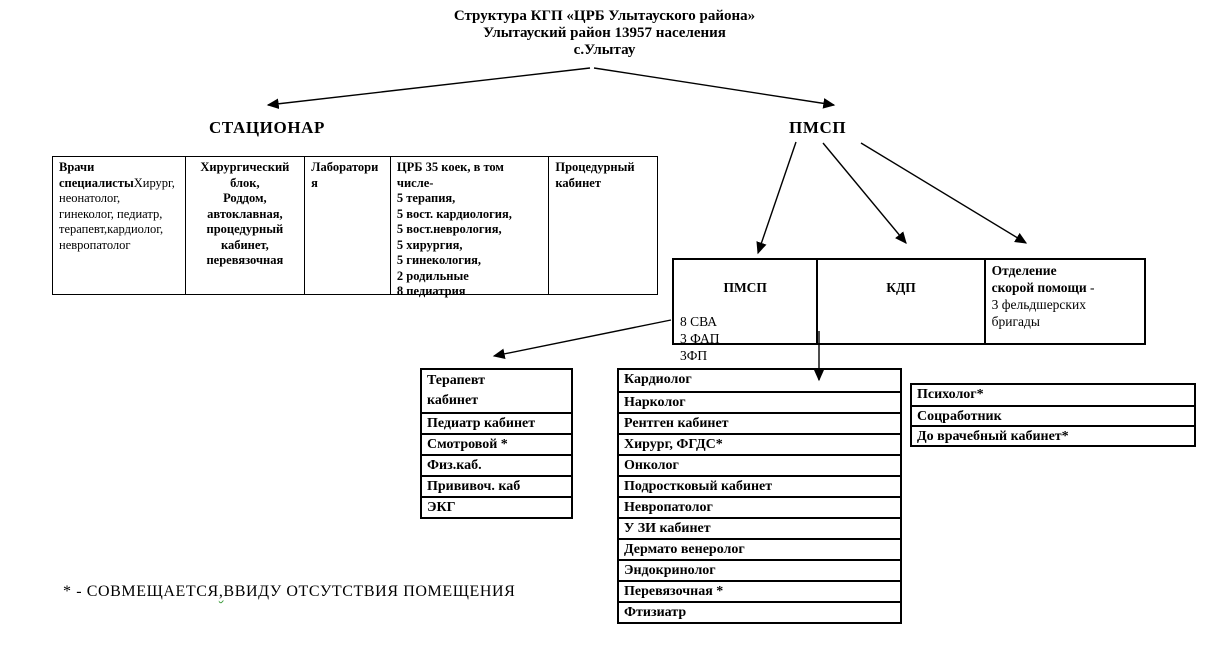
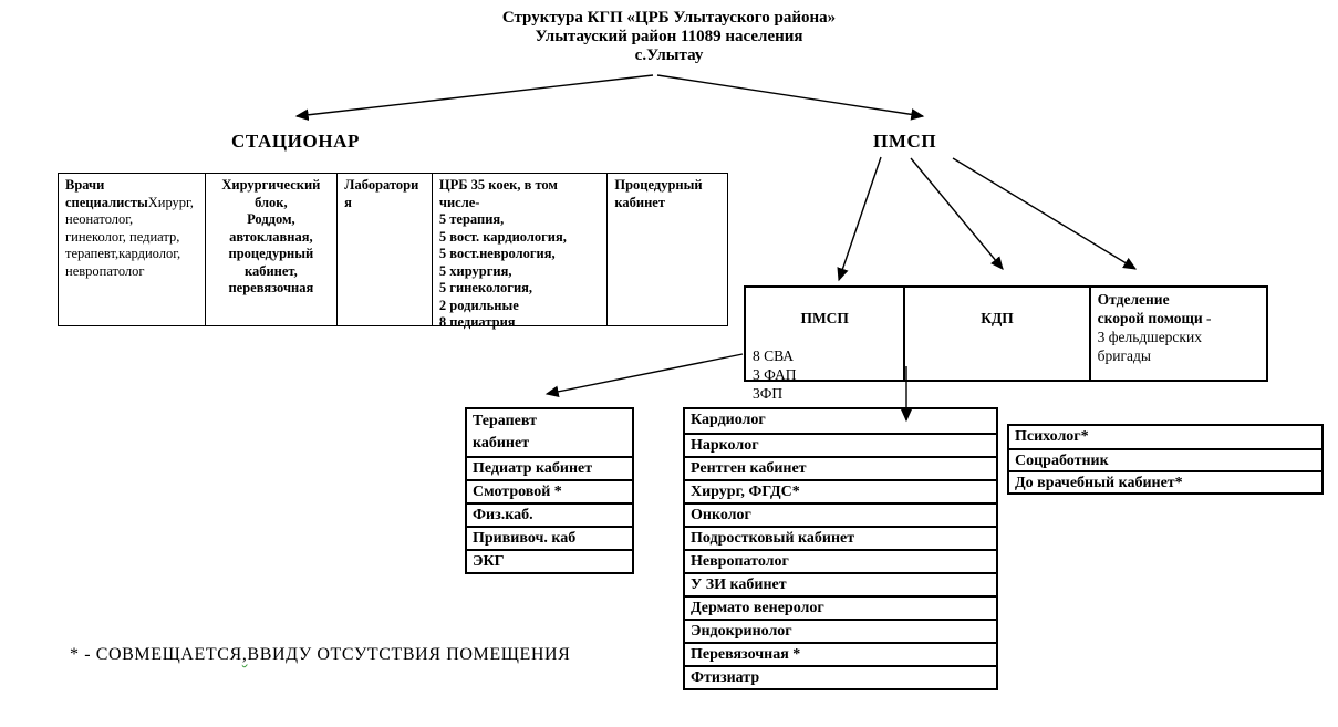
  Структура КГП «ЦРБ Улытауского района»
- Улытауский район 13957 населения
+ Улытауский район 11089 населения
  с.Улытау
  СТАЦИОНАР
  ПМСП
  Врачи
  специалистыХирург,
  неонатолог,
  гинеколог, педиатр,
  терапевт,кардиолог,
  невропатолог
  Хирургический
  блок,
  Роддом,
  автоклавная,
  процедурный
  кабинет,
  перевязочная
  Лаборатория
  ЦРБ 35 коек, в том
  числе-
  5 терапия,
  5 вост. кардиология,
  5 вост.неврология,
  5 хирургия,
  5 гинекология,
  2 родильные
  8 педиатрия
  Процедурный
  кабинет
  ПМСП
  8 СВА
  3 ФАП
  3ФП
  КДП
  Отделение
  скорой помощи -
  3 фельдшерских
  бригады
  Терапевт
  кабинет
  Педиатр кабинет
  Смотровой *
  Физ.каб.
  Прививоч. каб
  ЭКГ
  Кардиолог
  Нарколог
  Рентген кабинет
  Хирург, ФГДС*
  Онколог
  Подростковый кабинет
  Невропатолог
  У ЗИ кабинет
  Дермато венеролог
  Эндокринолог
  Перевязочная *
  Фтизиатр
  Психолог*
  Соцработник
  До врачебный кабинет*
  * - СОВМЕЩАЕТСЯ,ВВИДУ ОТСУТСТВИЯ ПОМЕЩЕНИЯ
